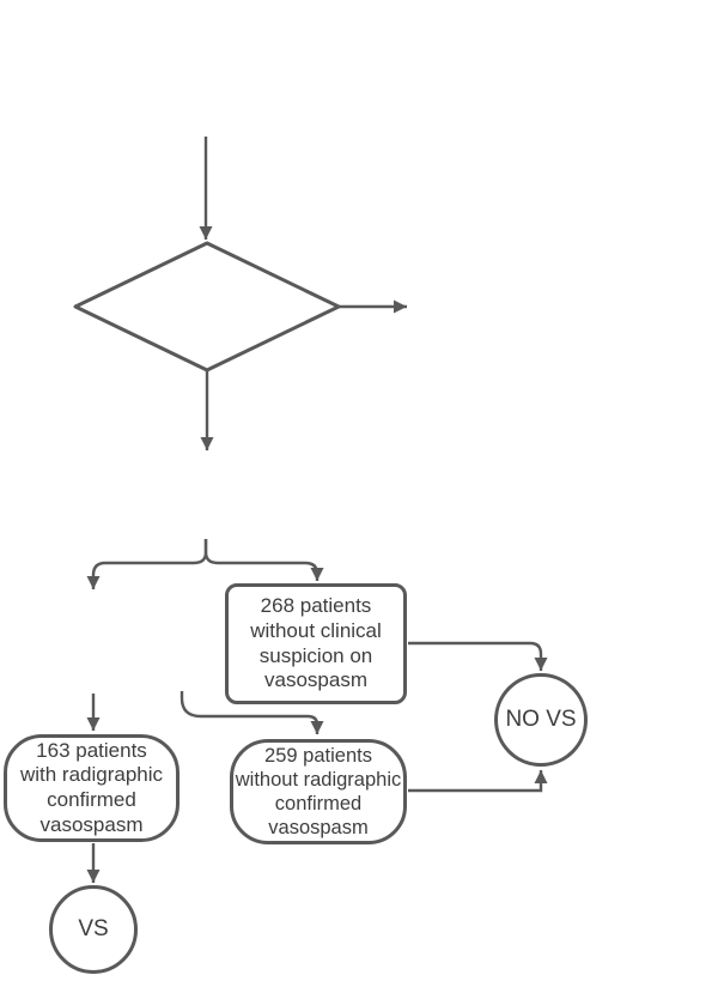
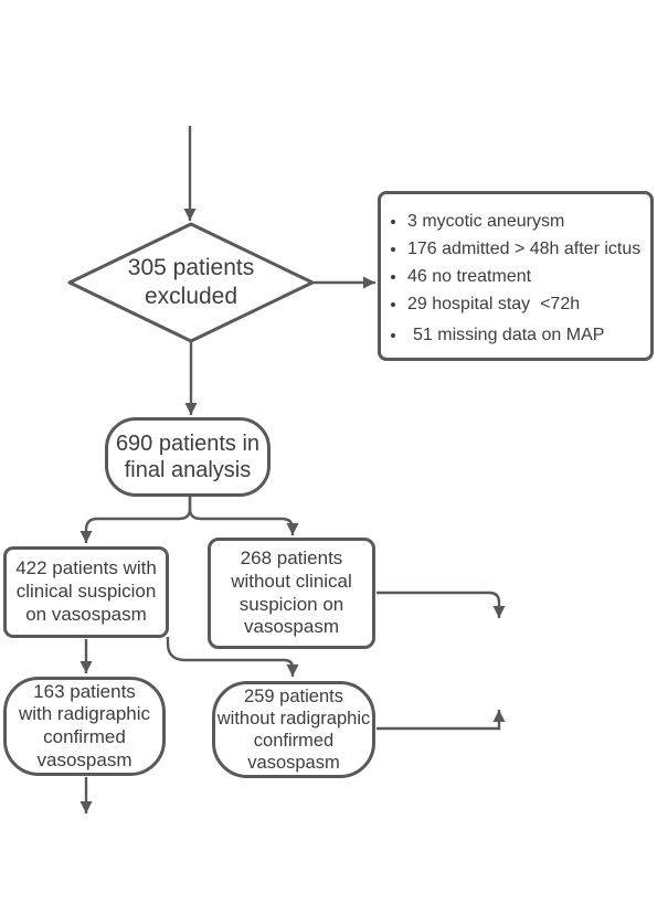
+ 305 patients
+ excluded
+ 3 mycotic aneurysm
+ 176 admitted > 48h after ictus
+ 46 no treatment
+ 29 hospital stay <72h
+ 51 missing data on MAP
+ 690 patients in
+ final analysis
+ 422 patients with
+ clinical suspicion
+ on vasospasm
  268 patients
  without clinical
  suspicion on
  vasospasm
  163 patients
  with radigraphic
  confirmed
  vasospasm
  259 patients
  without radigraphic
  confirmed
  vasospasm
- NO VS
- VS
